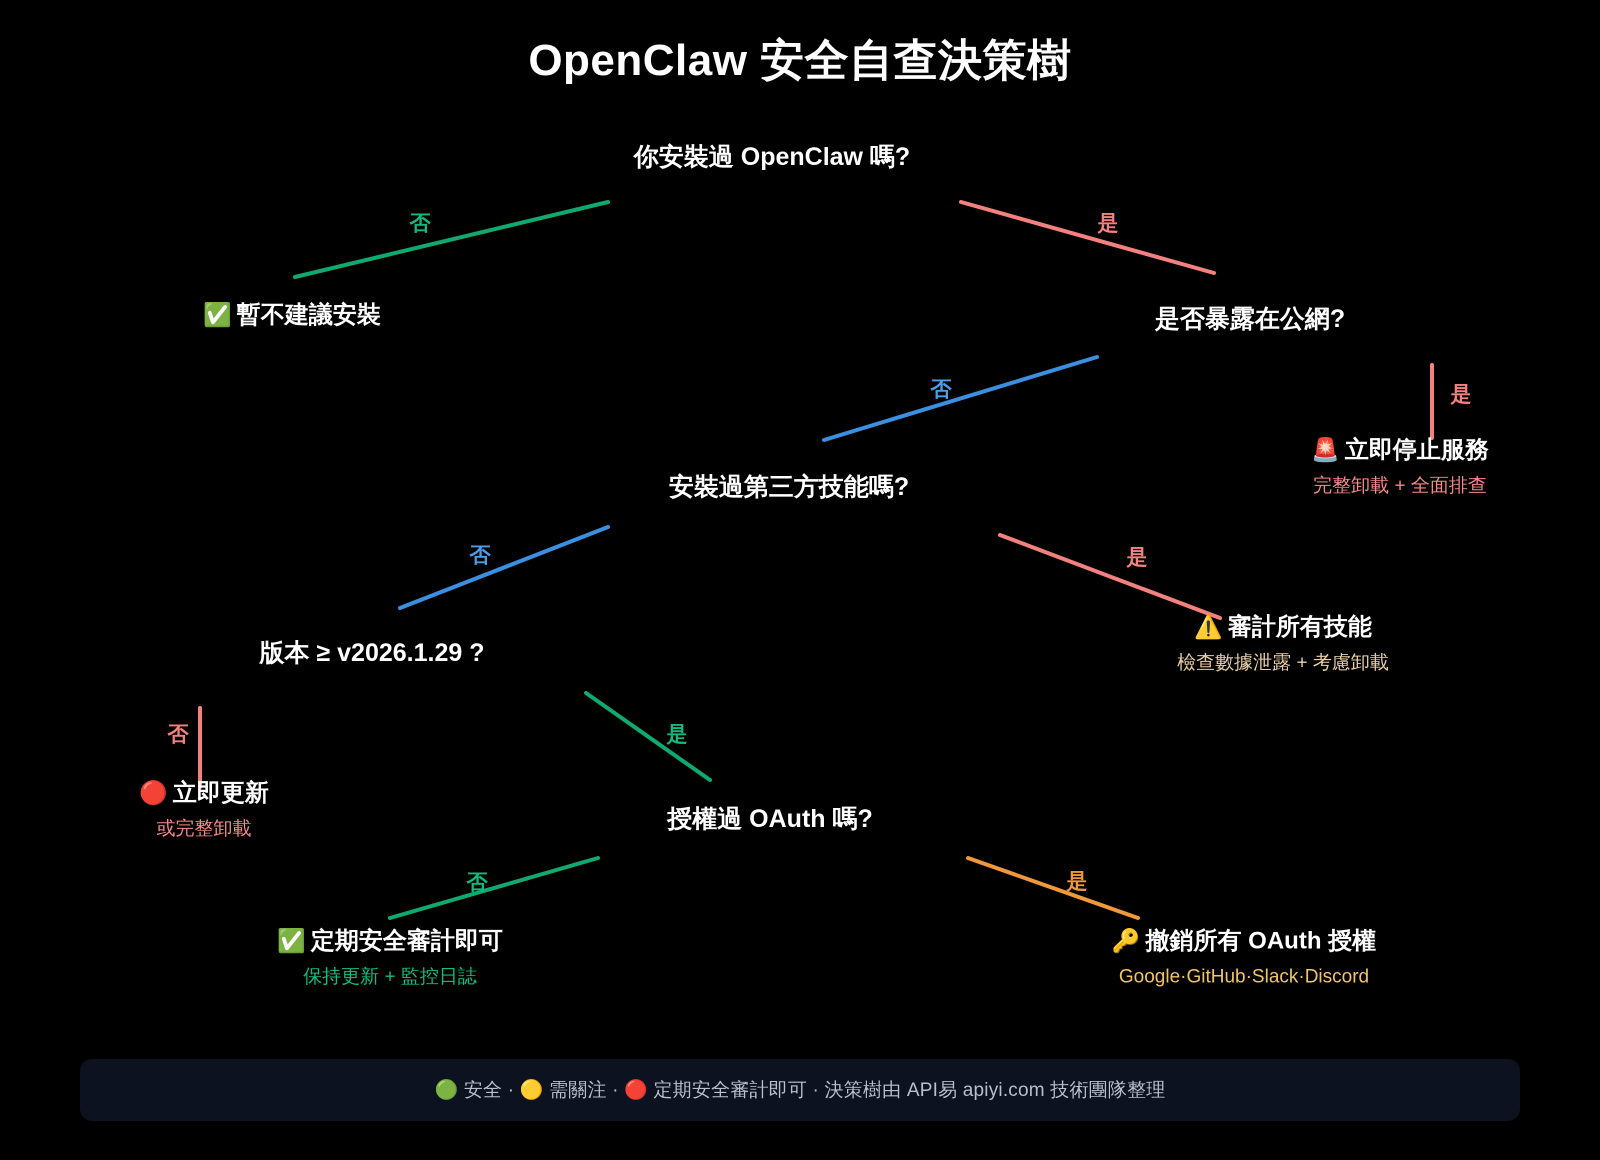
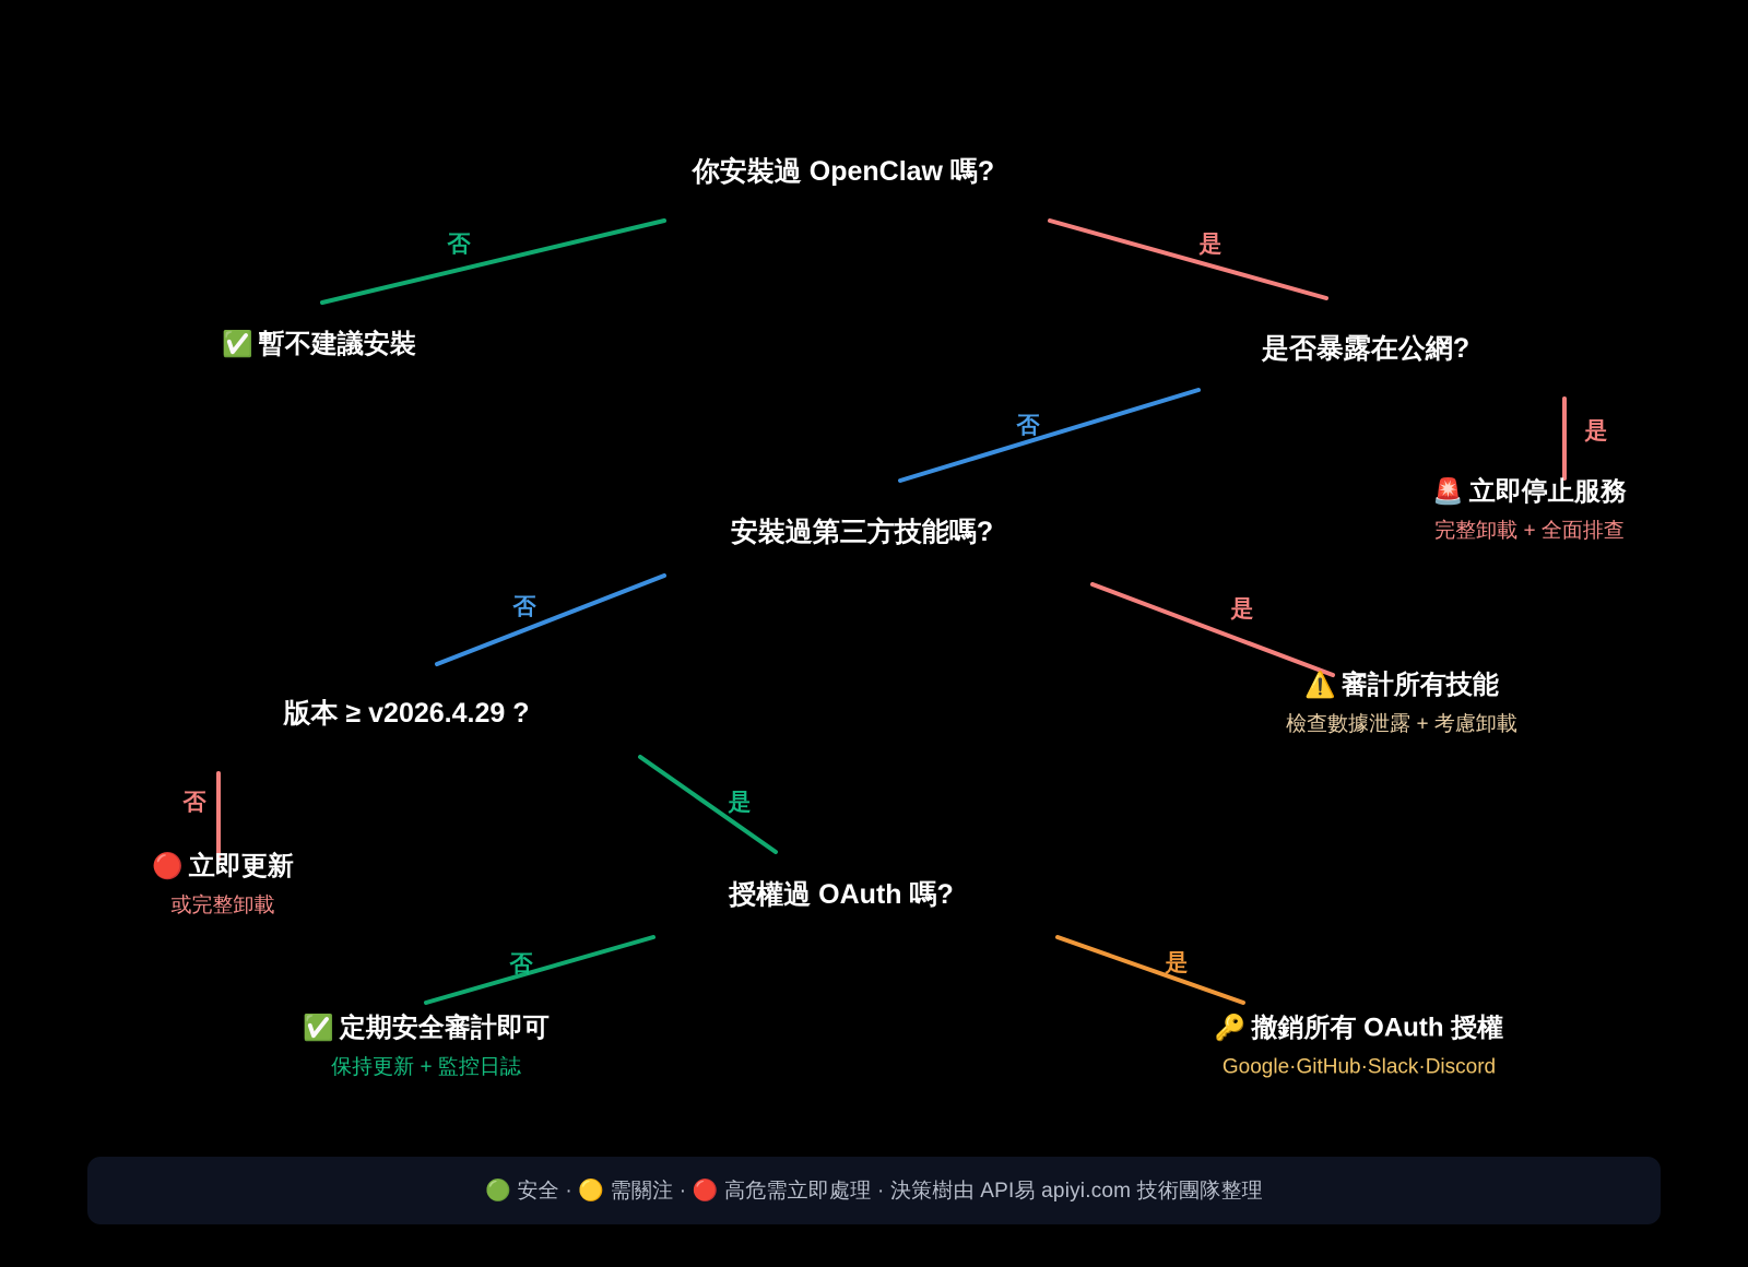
- OpenClaw 安全自查決策樹
  你安裝過 OpenClaw 嗎?
  ✅ 暫不建議安裝
  是否暴露在公網?
  🚨 立即停止服務
  完整卸載 + 全面排查
  安裝過第三方技能嗎?
  ⚠️ 審計所有技能
  檢查數據泄露 + 考慮卸載
- 版本 ≥ v2026.1.29 ?
+ 版本 ≥ v2026.4.29 ?
  🔴 立即更新
  或完整卸載
  授權過 OAuth 嗎?
  ✅ 定期安全審計即可
  保持更新 + 監控日誌
  🔑 撤銷所有 OAuth 授權
  Google·GitHub·Slack·Discord
  否
  是
  是
  否
  是
  否
  否
  是
  否
  是
- 🟢 安全 · 🟡 需關注 · 🔴 定期安全審計即可 · 決策樹由 API易 apiyi.com 技術團隊整理
+ 🟢 安全 · 🟡 需關注 · 🔴 高危需立即處理 · 決策樹由 API易 apiyi.com 技術團隊整理
